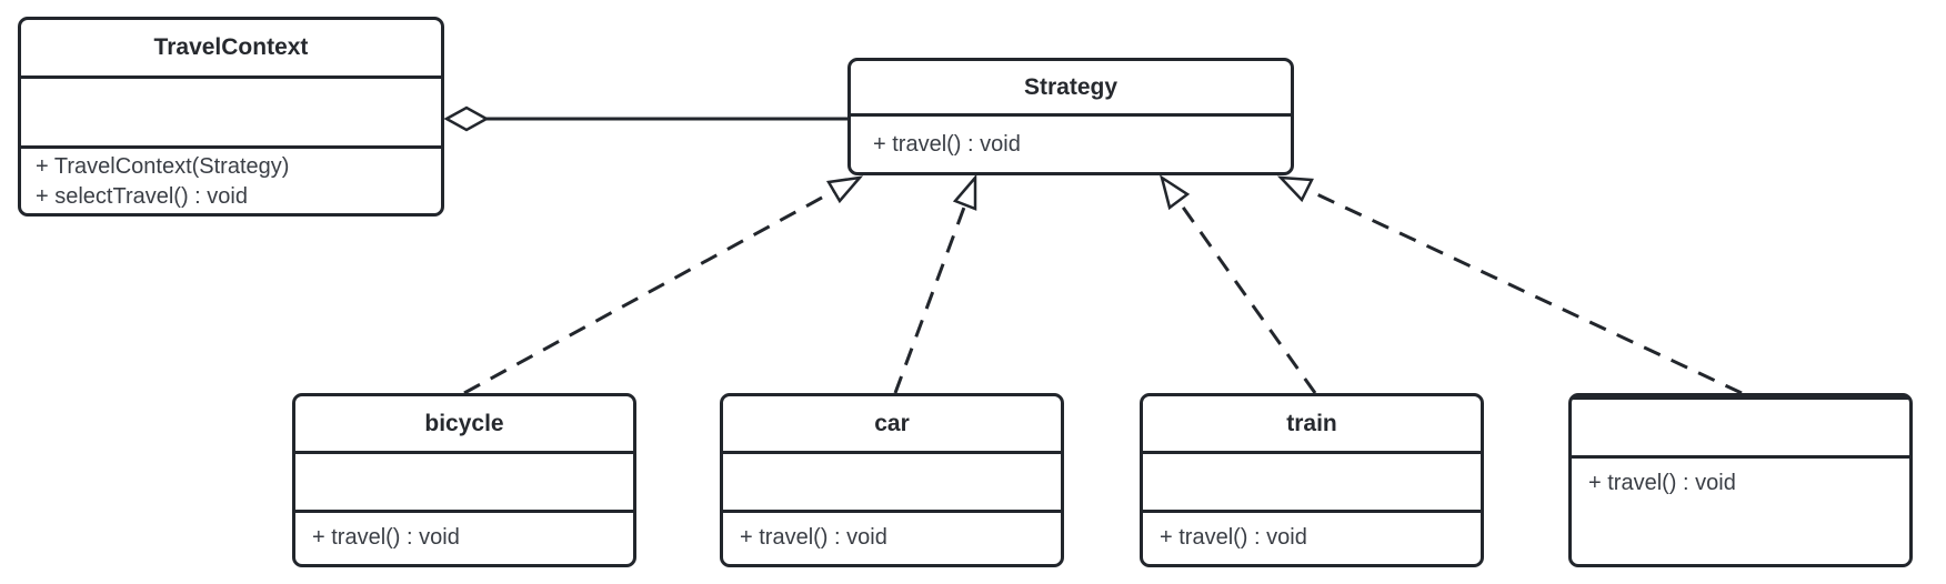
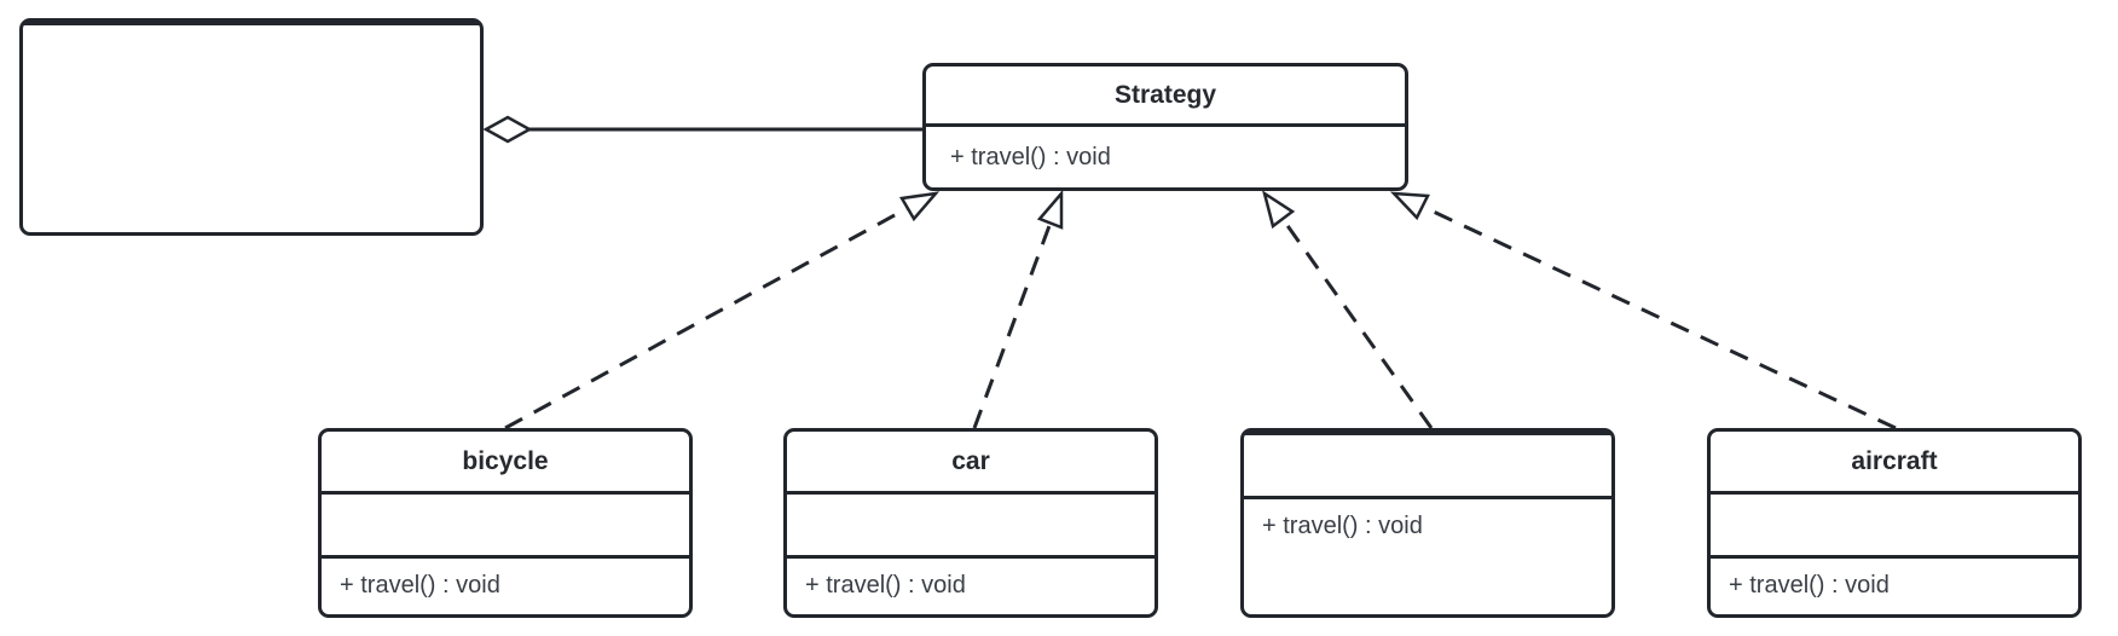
- TravelContext
- + TravelContext(Strategy)
- + selectTravel() : void
  Strategy
  + travel() : void
  bicycle
  + travel() : void
  car
  + travel() : void
- train
  + travel() : void
+ aircraft
  + travel() : void
